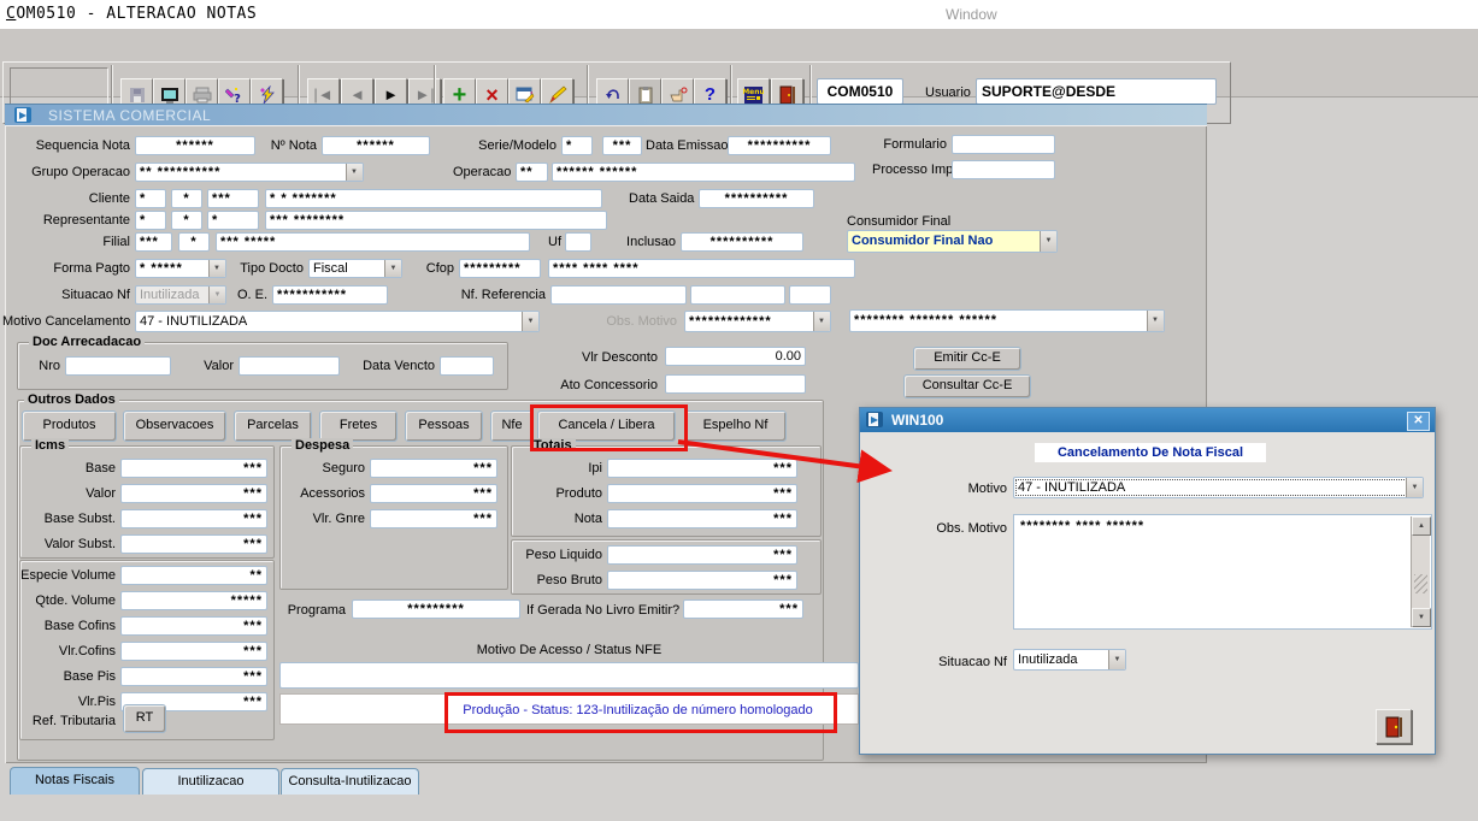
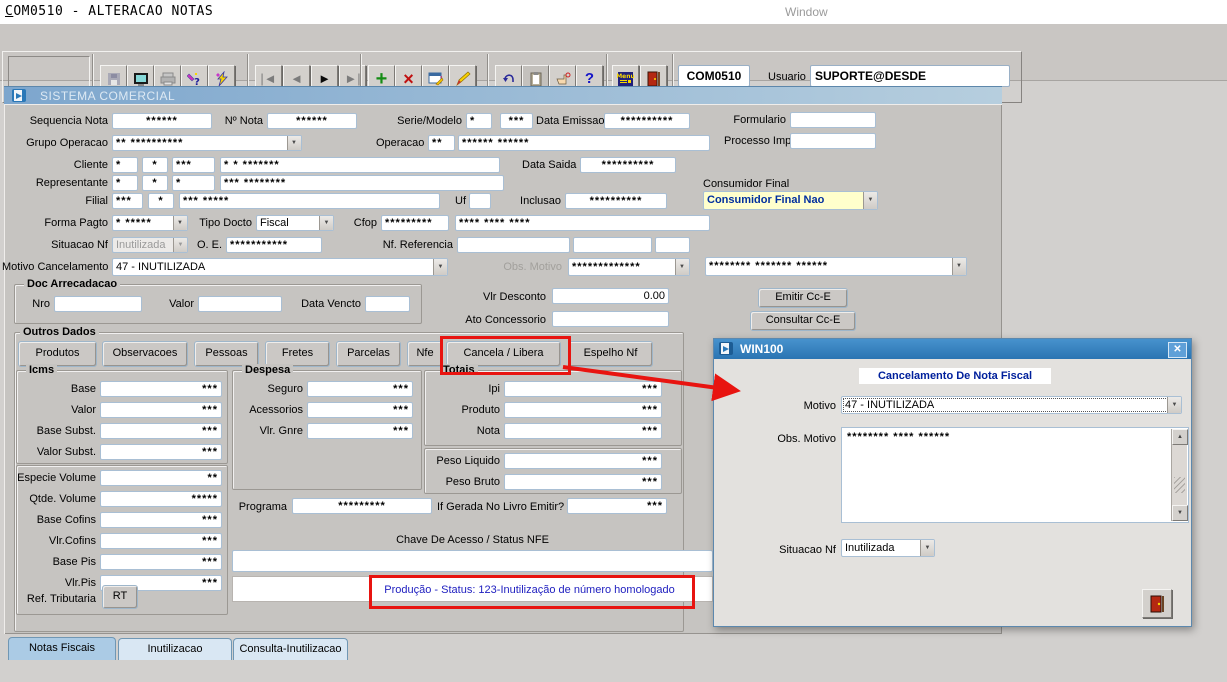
  COM0510 - ALTERACAO NOTAS
  Window
  ?
  |◄
  ◄
  ►
  ►|
  +
  ×
  ?
  COM0510
  Usuario
  SUPORTE@DESDE
  SISTEMA COMERCIAL
  Sequencia Nota
  ******
  Nº Nota
  ******
  Serie/Modelo
  *
  ***
  Data Emissa
  **********
  Formulario
  Grupo Operacao
  ** **********
  Operacao
  **
  ****** ******
  Processo Im
  Cliente
  *
  *
  ***
  * * *******
  Data Saida
  **********
  Representante
  *
  *
  *
  *** ********
  Consumidor Final
  Filial
  ***
  *
  *** *****
  Uf
  Inclusao
  **********
  Consumidor Final Nao
  Forma Pagto
  * *****
  Tipo Docto
  Fiscal
  Cfop
  *********
  **** **** ****
  Situacao Nf
  Inutilizada
  O. E.
  ***********
  Nf. Referencia
  Motivo Cancelamento
  47 - INUTILIZADA
  Obs. Motivo
  *************
  ******** ******* ******
  Doc Arrecadacao
  Nro
  Valor
  Data Vencto
  Vlr Desconto
  0.00
  Ato Concessorio
  Emitir Cc-E
  Consultar Cc-E
  Outros Dados
  Produtos
  Observacoes
- Parcelas
+ Pessoas
  Fretes
- Pessoas
+ Parcelas
  Nfe
  Cancela / Libera
  Espelho Nf
  Icms
  Base
  ***
  Valor
  ***
  Base Subst.
  ***
  Valor Subst.
  ***
  Especie Volume
  **
  Qtde. Volume
  *****
  Base Cofins
  ***
  Vlr.Cofins
  ***
  Base Pis
  ***
  Vlr.Pis
  ***
  Ref. Tributaria
  RT
  Despesa
  Seguro
  ***
  Acessorios
  ***
  Vlr. Gnre
  ***
  Totais
  Ipi
  ***
  Produto
  ***
  Nota
  ***
  Peso Liquido
  ***
  Peso Bruto
  ***
  Programa
  *********
  If Gerada No Livro Emitir?
  ***
- Motivo De Acesso / Status NFE
+ Chave De Acesso / Status NFE
  Produção - Status: 123-Inutilização de número homologado
  Notas Fiscais
  Inutilizacao
  Consulta-Inutilizacao
  WIN100
  ✕
  Cancelamento De Nota Fiscal
  Motivo
  47 - INUTILIZADA
  Obs. Motivo
  ******** **** ******
  Situacao Nf
  Inutilizada
